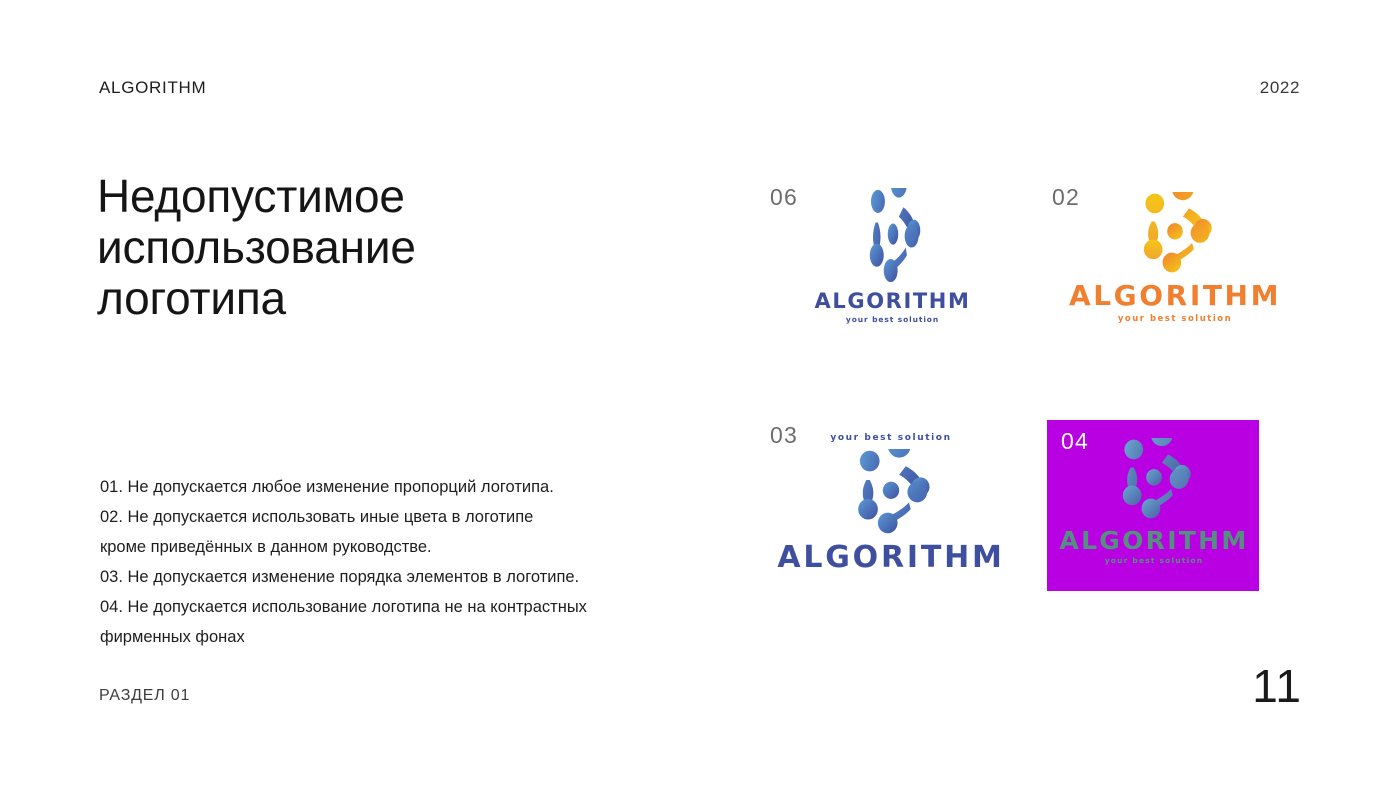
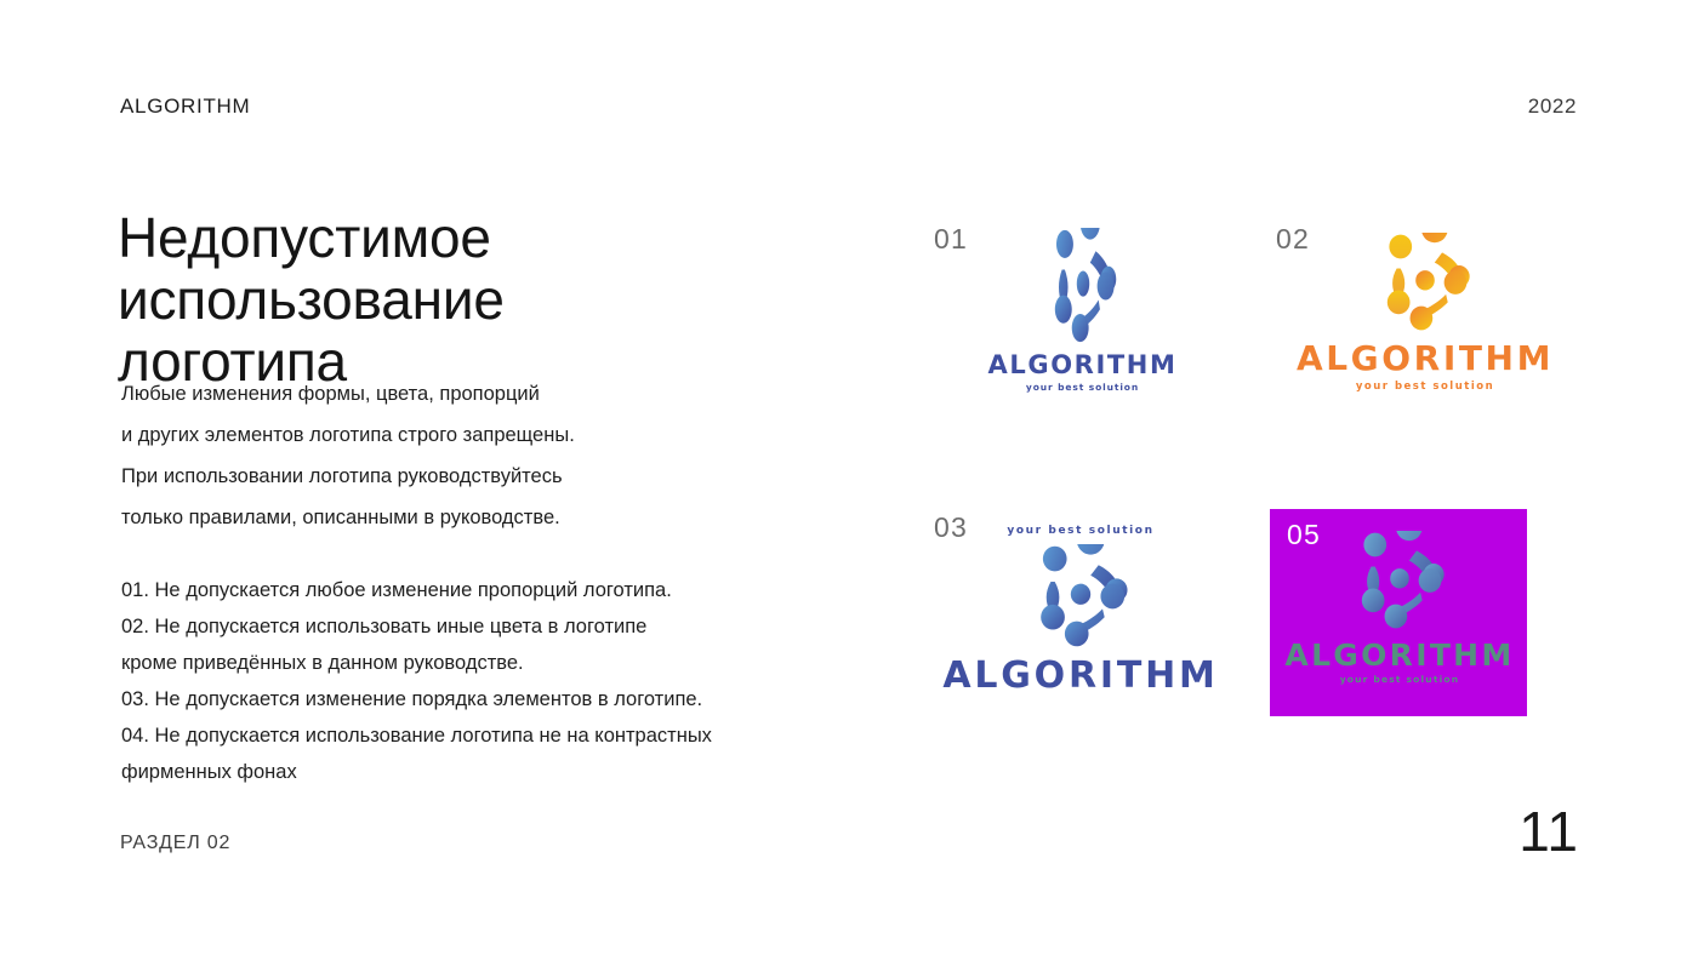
  ALGORITHM
  2022
  Недопустимое
  использование
  логотипа
+ Любые изменения формы, цвета, пропорций
+ и других элементов логотипа строго запрещены.
+ При использовании логотипа руководствуйтесь
+ только правилами, описанными в руководстве.
  01. Не допускается любое изменение пропорций логотипа.
  02. Не допускается использовать иные цвета в логотипе
  кроме приведённых в данном руководстве.
  03. Не допускается изменение порядка элементов в логотипе.
  04. Не допускается использование логотипа не на контрастных
  фирменных фонах
- РАЗДЕЛ 01
+ РАЗДЕЛ 02
  11
- 06
+ 01
  ALGORITHM
  your best solution
  02
  ALGORITHM
  your best solution
  03
  your best solution
  ALGORITHM
- 04
+ 05
  ALGORITHM
  your best solution
